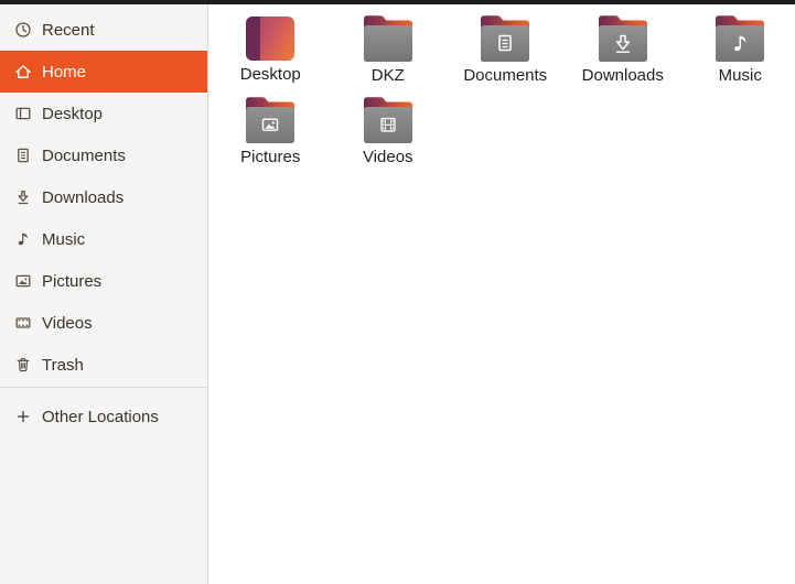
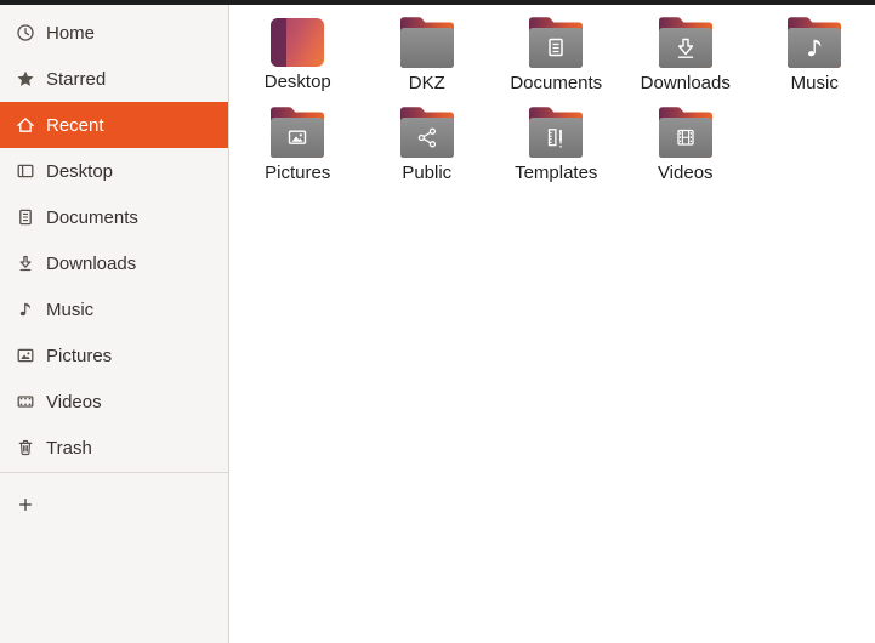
- Recent
+ Home
+ Starred
- Home
+ Recent
  Desktop
  Documents
  Downloads
  Music
  Pictures
  Videos
  Trash
- Other Locations
  Desktop
  DKZ
  Documents
  Downloads
  Music
  Pictures
+ Public
+ Templates
  Videos
